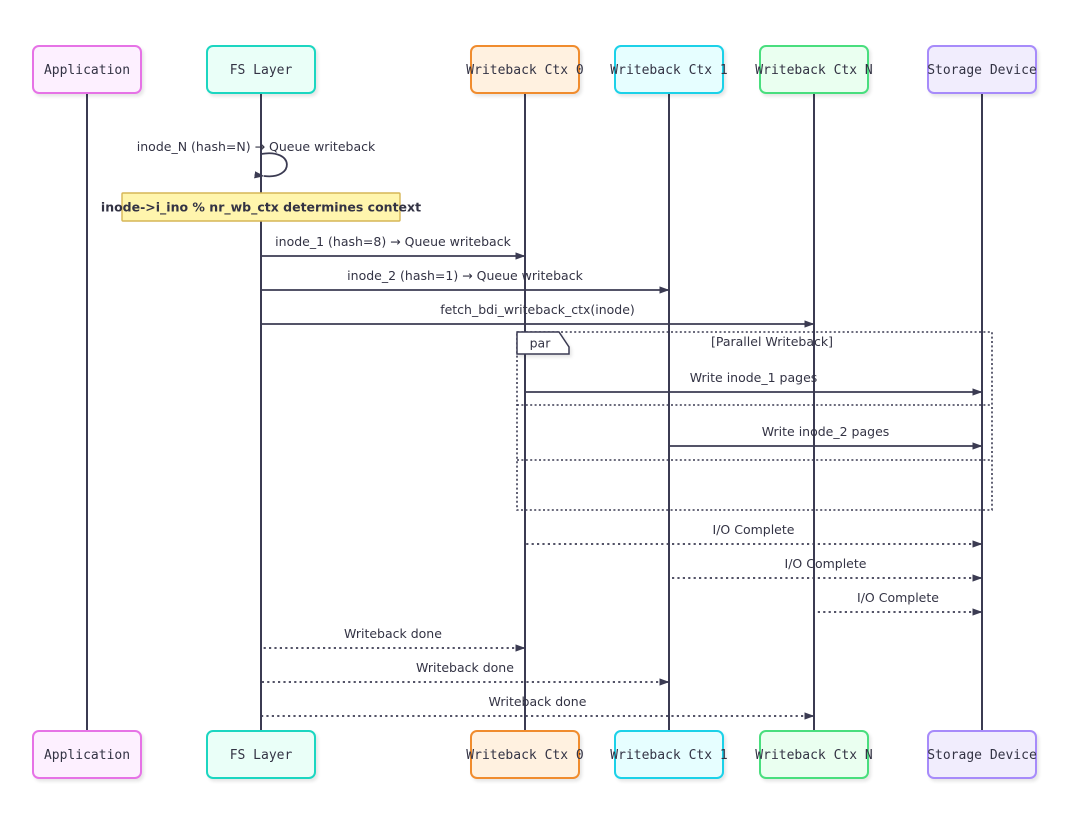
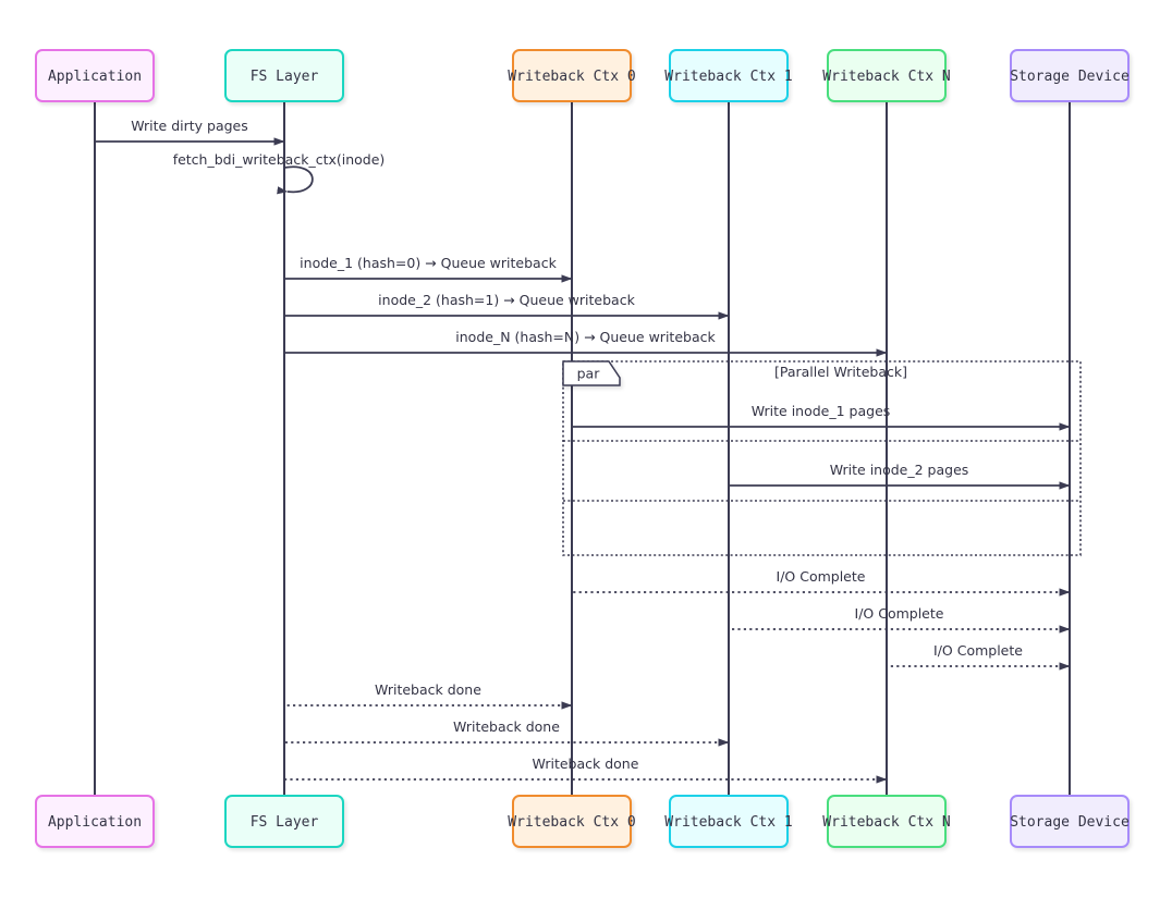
  par
  [Parallel Writeback]
+ Write dirty pages
- inode_N (hash=N) → Queue writeback
+ fetch_bdi_writeback_ctx(inode)
- inode_1 (hash=8) → Queue writeback
+ inode_1 (hash=0) → Queue writeback
  inode_2 (hash=1) → Queue writeback
- fetch_bdi_writeback_ctx(inode)
+ inode_N (hash=N) → Queue writeback
  Write inode_1 pages
  Write inode_2 pages
  I/O Complete
  I/O Complete
  I/O Complete
  Writeback done
  Writeback done
  Writeback done
- inode->i_ino % nr_wb_ctx determines context
  Application
  FS Layer
  Writeback Ctx 0
  Writeback Ctx 1
  Writeback Ctx N
  Storage Device
  Application
  FS Layer
  Writeback Ctx 0
  Writeback Ctx 1
  Writeback Ctx N
  Storage Device
